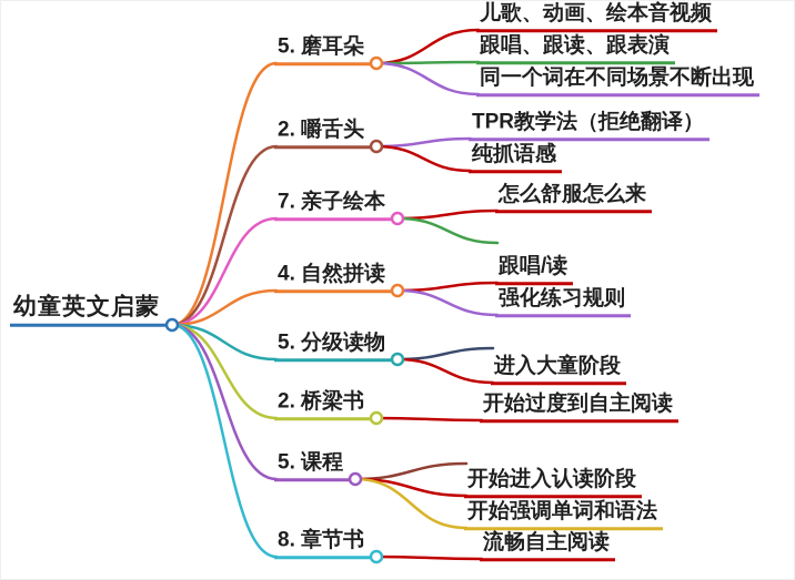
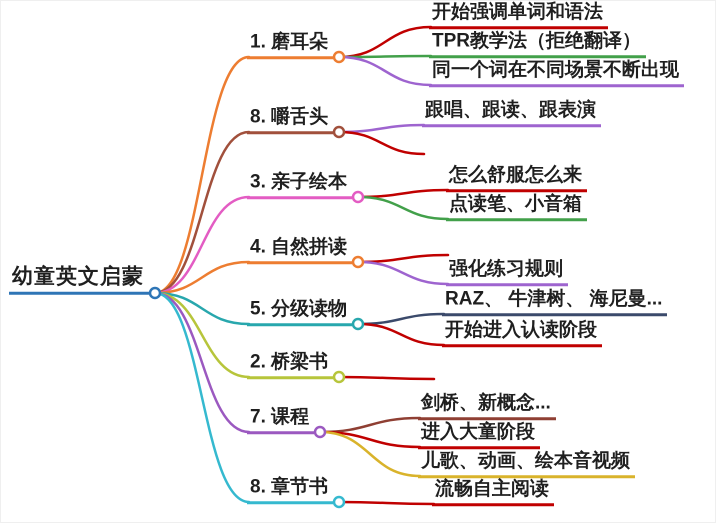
  幼童英文启蒙
- 5. 磨耳朵
+ 1. 磨耳朵
- 儿歌、动画、绘本音视频
+ 开始强调单词和语法
- 跟唱、跟读、跟表演
+ TPR教学法（拒绝翻译）
  同一个词在不同场景不断出现
- 2. 嚼舌头
+ 8. 嚼舌头
- TPR教学法（拒绝翻译）
+ 跟唱、跟读、跟表演
- 纯抓语感
- 7. 亲子绘本
+ 3. 亲子绘本
  怎么舒服怎么来
+ 点读笔、小音箱
  4. 自然拼读
- 跟唱/读
  强化练习规则
  5. 分级读物
+ RAZ、 牛津树、 海尼曼...
- 进入大童阶段
+ 开始进入认读阶段
  2. 桥梁书
- 开始过度到自主阅读
- 5. 课程
+ 7. 课程
+ 剑桥、新概念...
- 开始进入认读阶段
+ 进入大童阶段
- 开始强调单词和语法
+ 儿歌、动画、绘本音视频
  8. 章节书
  流畅自主阅读
